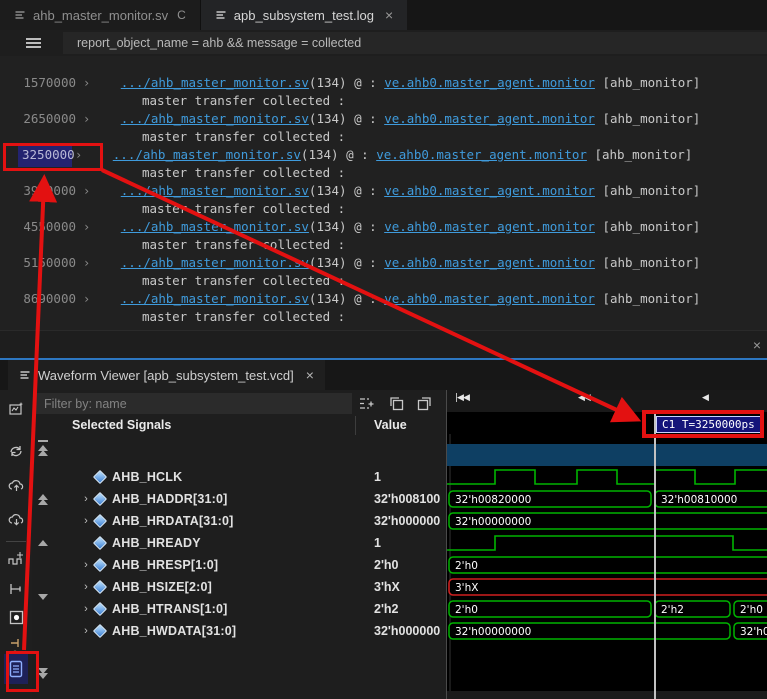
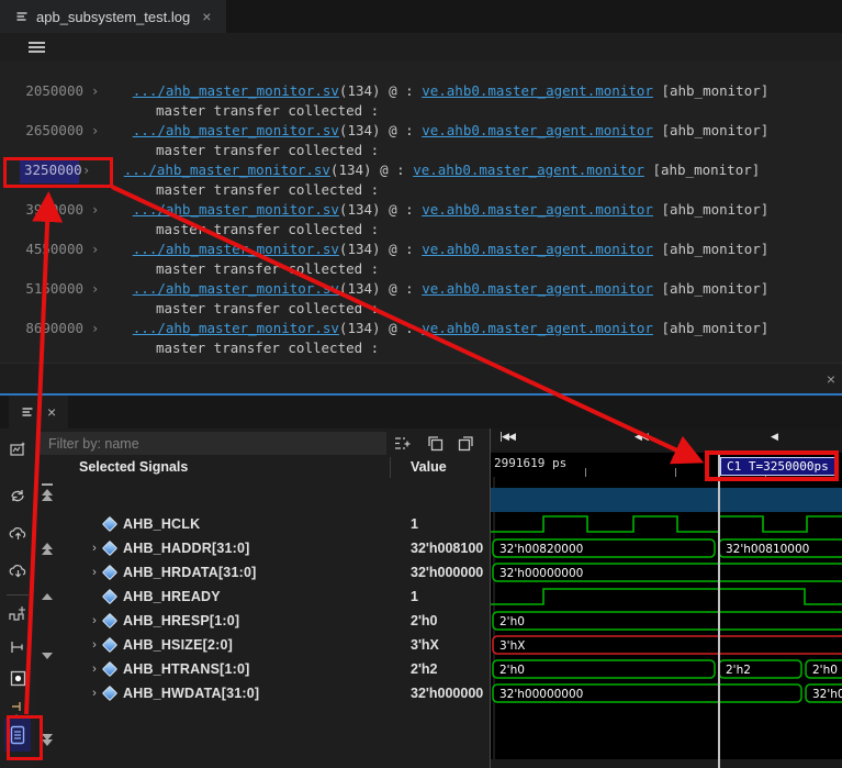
- ahb_master_monitor.sv
- C
  apb_subsystem_test.log
  ×
- report_object_name = ahb && message = collected
- 1570000 › .../ahb_master_monitor.sv(134) @ : ve.ahb0.master_agent.monitor [ahb_monitor]
+ 2050000 › .../ahb_master_monitor.sv(134) @ : ve.ahb0.master_agent.monitor [ahb_monitor]
  master transfer collected :
  2650000 › .../ahb_master_monitor.sv(134) @ : ve.ahb0.master_agent.monitor [ahb_monitor]
  master transfer collected :
  3250000› .../ahb_master_monitor.sv(134) @ : ve.ahb0.master_agent.monitor [ahb_monitor]
  master transfer collected :
  390000 › ...ahb_master_monitor.sv(134) @ : ve.ahb0.master_agent.monitor [ahb_monitor]
  maste transfer collected :
  450000 › .../ahb_maste_monitor.sv(134) @ : ve.ahb0.master_agent.monitor [ahb_monitor]
  master transferollected :
  510000 › .../ahb_master_monitor. (134) @ : ve.ahb0.master_agent.monitor [ahb_monitor]
  master transfer collected
  8690000 › .../ahb_master_monitor.sv(134) @ : ve.ahb0.master_agent.monitor [ahb_monitor]
  master transfer collected :
  ×
- Waveform Viewer [apb_subsystem_test.vcd]
  ×
  Filter by: name
  Selected Signals
  Value
  AHB_HCLK
  1
  ›
  AHB_HADDR[31:0]
  32'h008100
  ›
  AHB_HRDATA[31:0]
  32'h000000
  AHB_HREADY
  1
  ›
  AHB_HRESP[1:0]
  2'h0
  ›
  AHB_HSIZE[2:0]
  3'hX
  ›
  AHB_HTRANS[1:0]
  2'h2
  ›
  AHB_HWDATA[31:0]
  32'h000000
  |◀◀
  ◀
+ 2991619 ps
  32'h00820000
  32'h00810000
  32'h00000000
  2'h0
  3'hX
  2'h0
  2'h2
  2'h0
  32'h00000000
  32'h0
  C1 T=3250000ps
